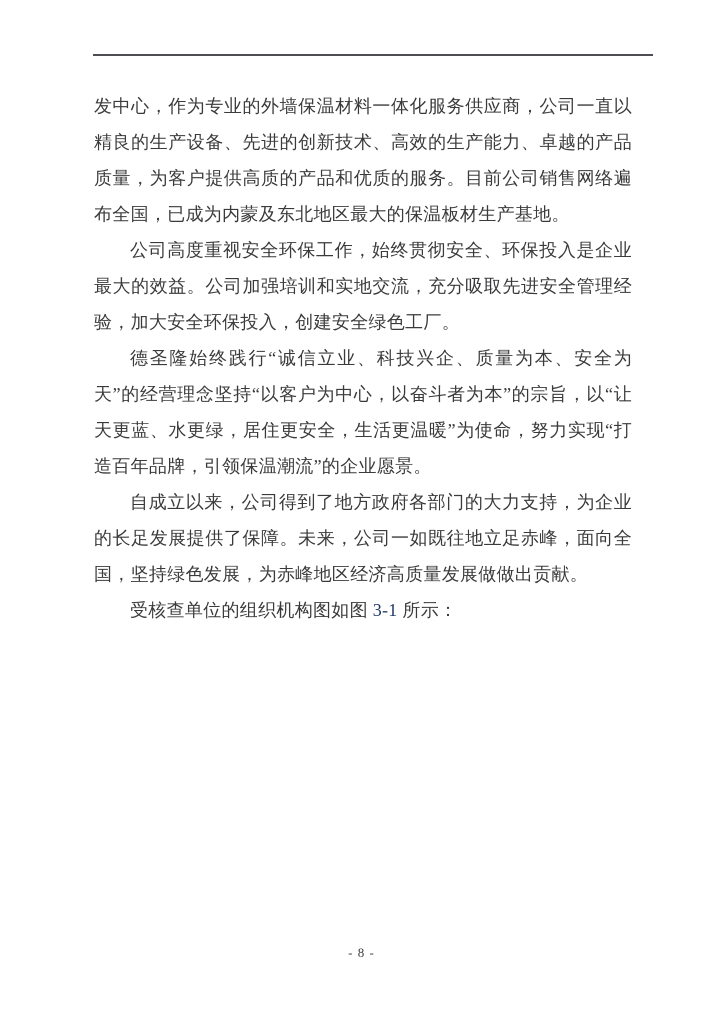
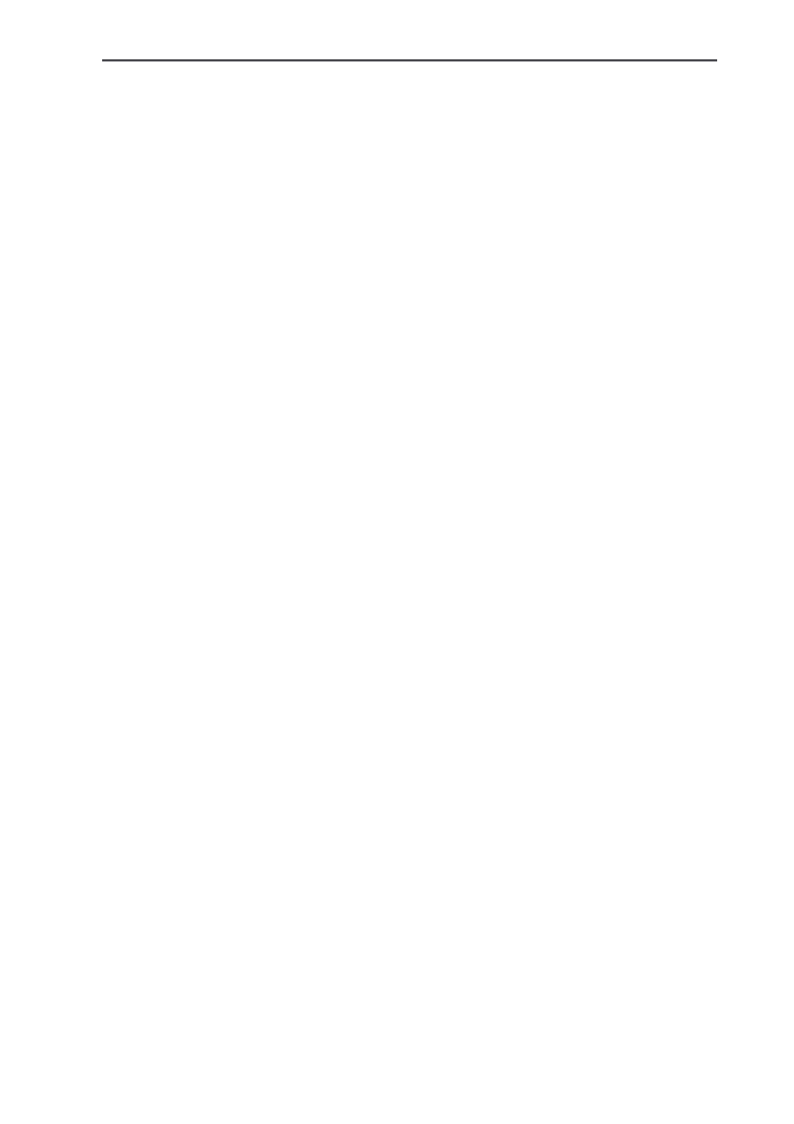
- 发中心，作为专业的外墙保温材料一体化服务供应商，公司一直以精良的生产设备、先进的创新技术、高效的生产能力、卓越的产品质量，为客户提供高质的产品和优质的服务。目前公司销售网络遍布全国，已成为内蒙及东北地区最大的保温板材生产基地。
- 公司高度重视安全环保工作，始终贯彻安全、环保投入是企业最大的效益。公司加强培训和实地交流，充分吸取先进安全管理经验，加大安全环保投入，创建安全绿色工厂。
- 德圣隆始终践行“诚信立业、科技兴企、质量为本、安全为天”的经营理念坚持“以客户为中心，以奋斗者为本”的宗旨，以“让天更蓝、水更绿，居住更安全，生活更温暖”为使命，努力实现“打造百年品牌，引领保温潮流”的企业愿景。
- 自成立以来，公司得到了地方政府各部门的大力支持，为企业的长足发展提供了保障。未来，公司一如既往地立足赤峰，面向全国，坚持绿色发展，为赤峰地区经济高质量发展做做出贡献。
- 受核查单位的组织机构图如图 3-1 所示：
- - 8 -
